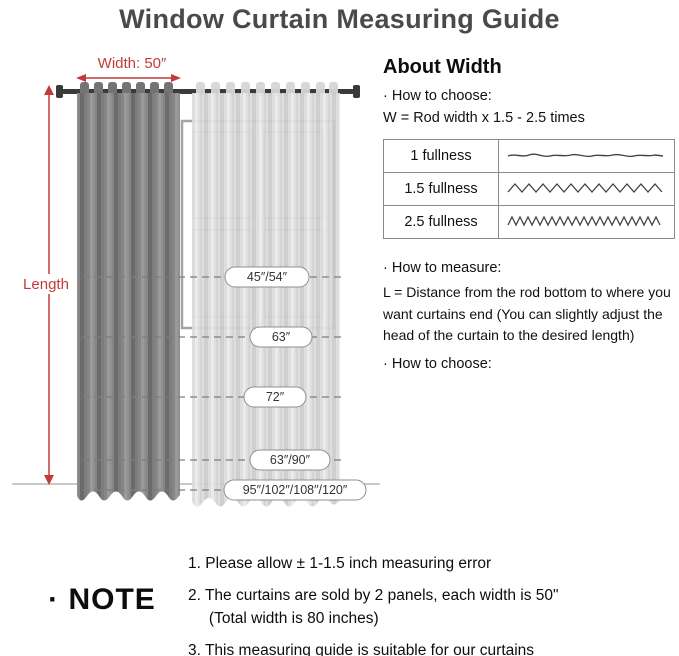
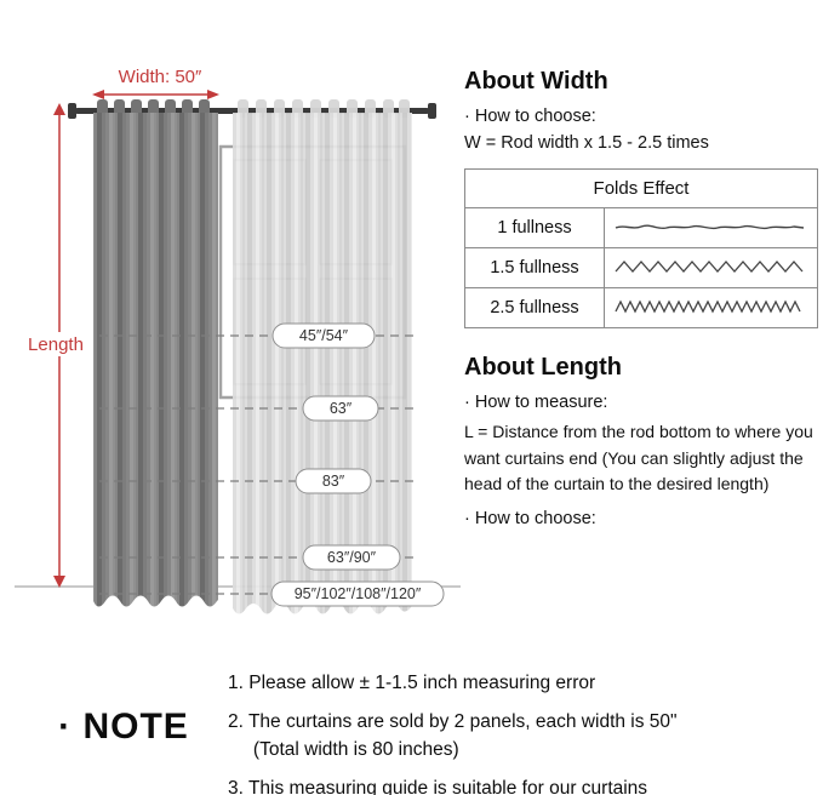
- Window Curtain Measuring Guide
  45″/54″
  63″
- 72″
+ 83″
  63″/90″
  95″/102″/108″/120″
  Width: 50″
  Length
  About Width
  · How to choose:
  W = Rod width x 1.5 - 2.5 times
+ Folds Effect
  1 fullness
  1.5 fullness
  2.5 fullness
+ About Length
  · How to measure:
  L = Distance from the rod bottom to where you want curtains end (You can slightly adjust the head of the curtain to the desired length)
  · How to choose:
  · NOTE
  1. Please allow ± 1-1.5 inch measuring error
  2. The curtains are sold by 2 panels, each width is 50"
  (Total width is 80 inches)
  3. This measuring guide is suitable for our curtains
